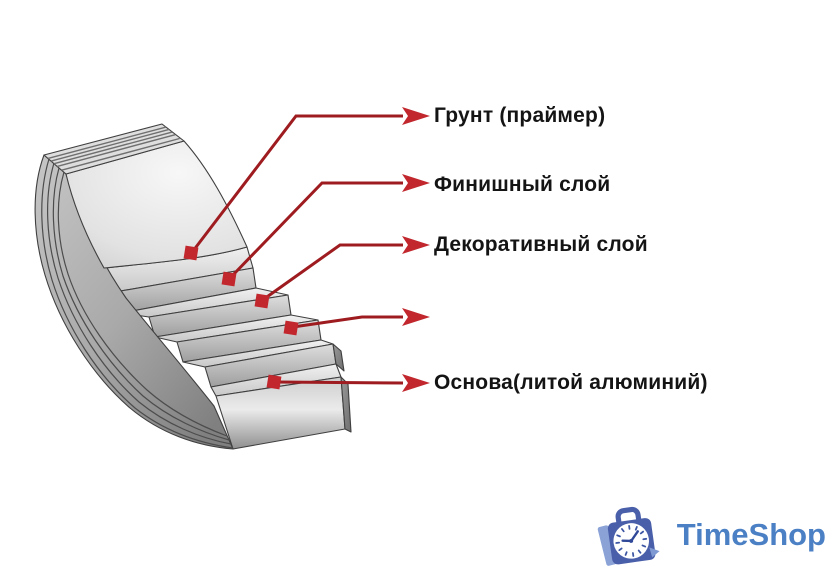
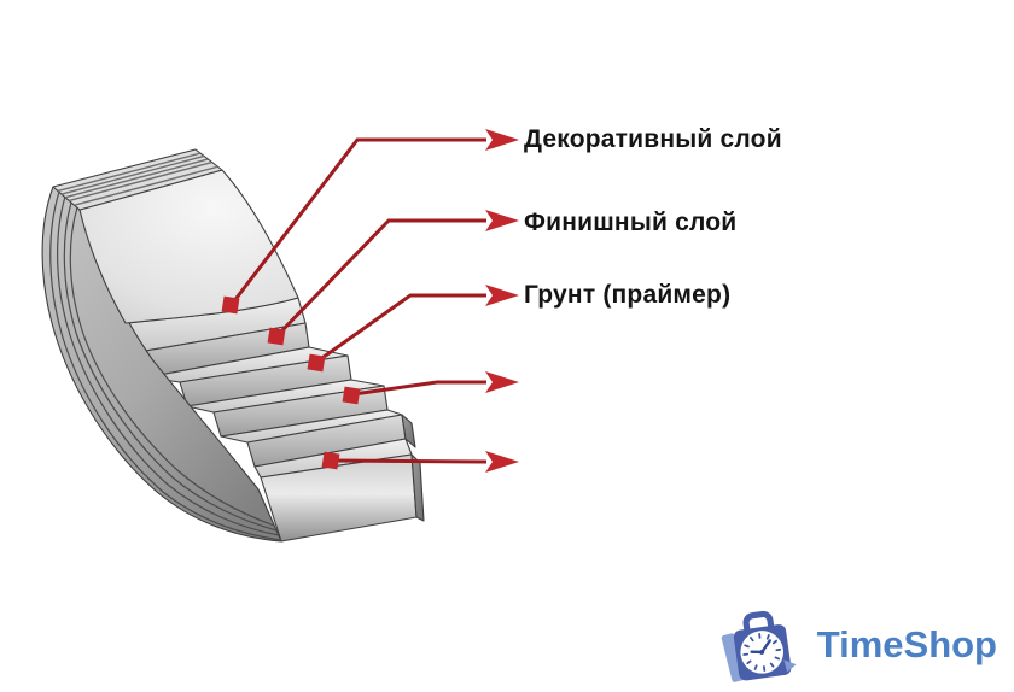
- Грунт (праймер)
+ Декоративный слой
  Финишный слой
- Декоративный слой
+ Грунт (праймер)
- Основа(литой алюминий)
  TimeShop
